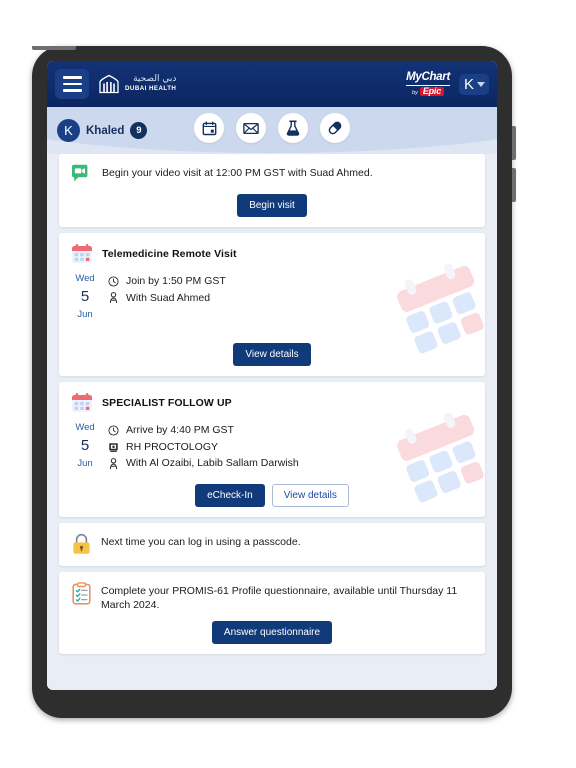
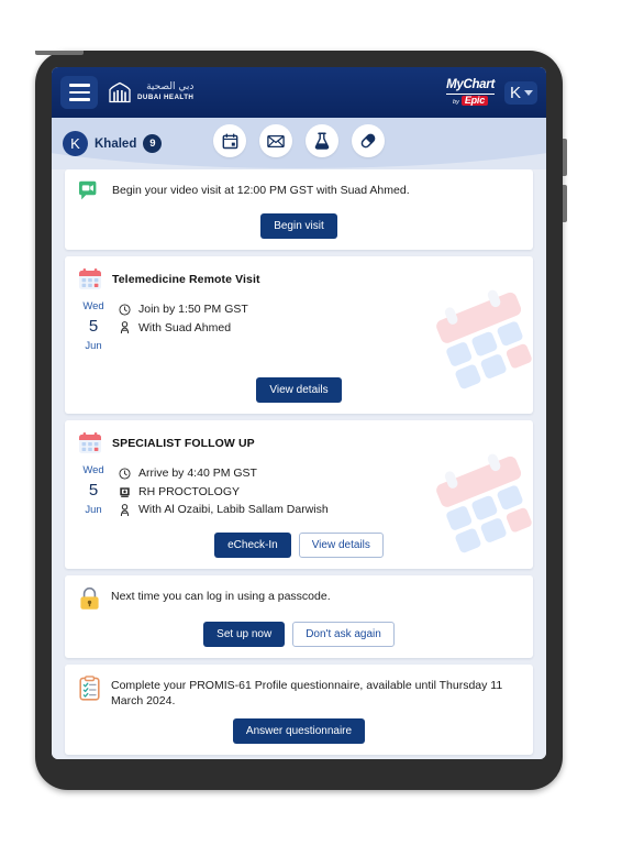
  دبي الصحية
  MyChart
  Epic
  K
  K
  Khaled
  9
  Begin your video visit at 12:00 PM GST with Suad Ahmed.
  Begin visit
  Telemedicine Remote Visit
  Wed
  5
  Jun
  Join by 1:50 PM GST
  With Suad Ahmed
  View details
  SPECIALIST FOLLOW UP
  Wed
  5
  Jun
  Arrive by 4:40 PM GST
  RH PROCTOLOGY
  With Al Ozaibi, Labib Sallam Darwish
  eCheck-In
  View details
  Next time you can log in using a passcode.
+ Set up now
+ Don't ask again
  Complete your PROMIS-61 Profile questionnaire, available until Thursday 11 March 2024.
  Answer questionnaire
